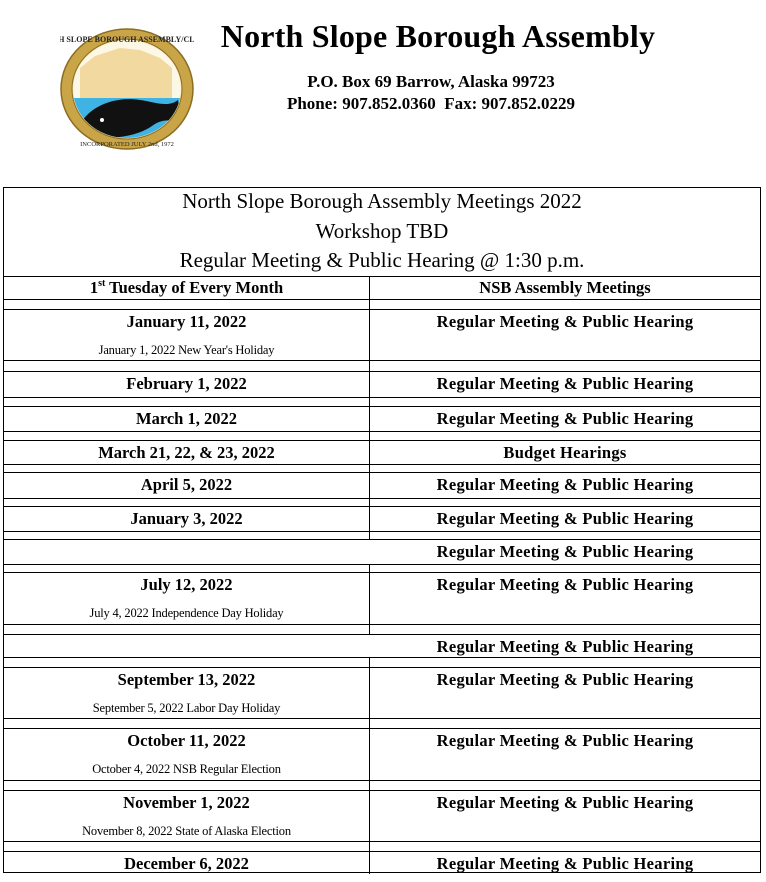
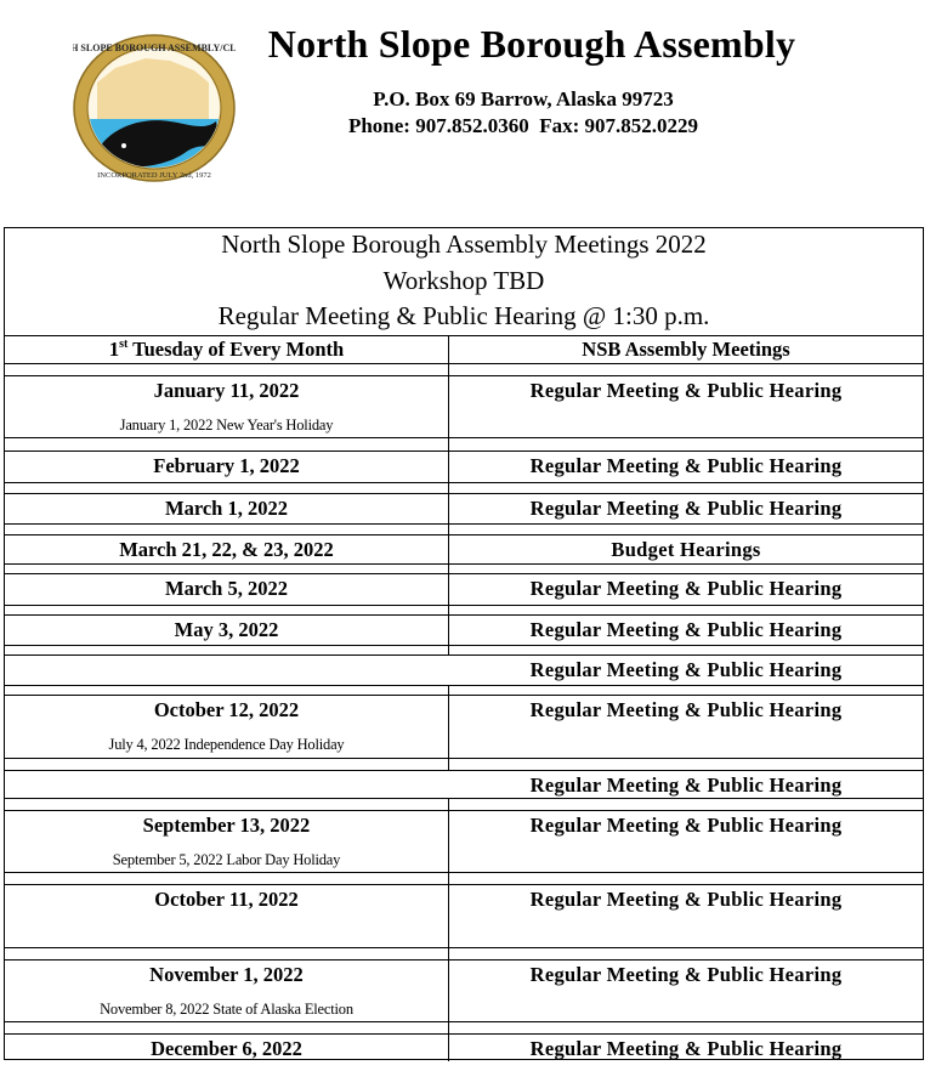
  H SLOPE BOROUGH ASSEMBLY/CL
  North Slope Borough Assembly
  P.O. Box 69 Barrow, Alaska 99723
  Phone: 907.852.0360 Fax: 907.852.0229
  North Slope Borough Assembly Meetings 2022
  Workshop TBD
  Regular Meeting & Public Hearing @ 1:30 p.m.
  1st Tuesday of Every Month
  NSB Assembly Meetings
  January 11, 2022
  January 1, 2022 New Year's Holiday
  Regular Meeting & Public Hearing
  February 1, 2022
  Regular Meeting & Public Hearing
  March 1, 2022
  Regular Meeting & Public Hearing
  March 21, 22, & 23, 2022
  Budget Hearings
- April 5, 2022
+ March 5, 2022
  Regular Meeting & Public Hearing
- January 3, 2022
+ May 3, 2022
  Regular Meeting & Public Hearing
  Regular Meeting & Public Hearing
- July 12, 2022
+ October 12, 2022
  July 4, 2022 Independence Day Holiday
  Regular Meeting & Public Hearing
  Regular Meeting & Public Hearing
  September 13, 2022
  September 5, 2022 Labor Day Holiday
  Regular Meeting & Public Hearing
  October 11, 2022
- October 4, 2022 NSB Regular Election
  Regular Meeting & Public Hearing
  November 1, 2022
  November 8, 2022 State of Alaska Election
  Regular Meeting & Public Hearing
  December 6, 2022
  Regular Meeting & Public Hearing
